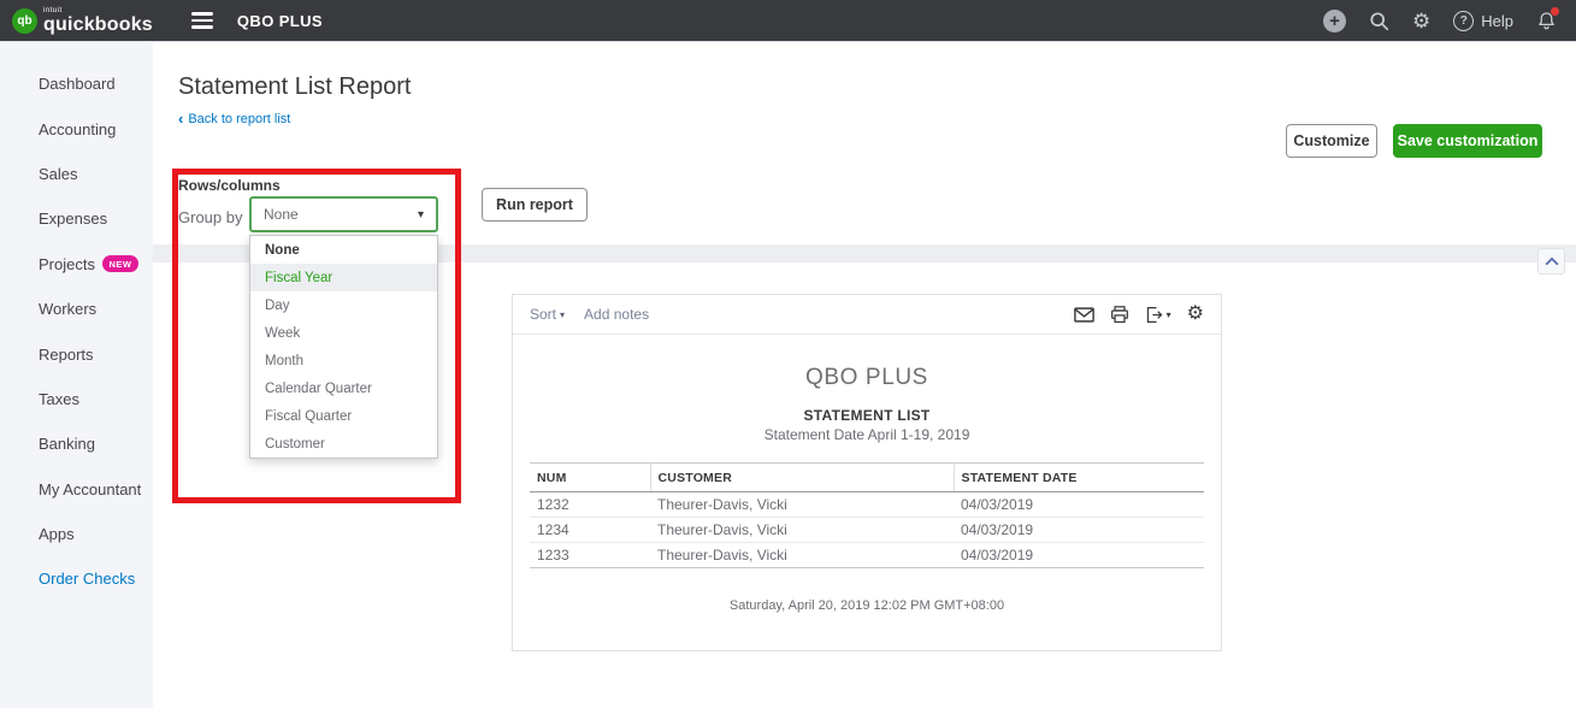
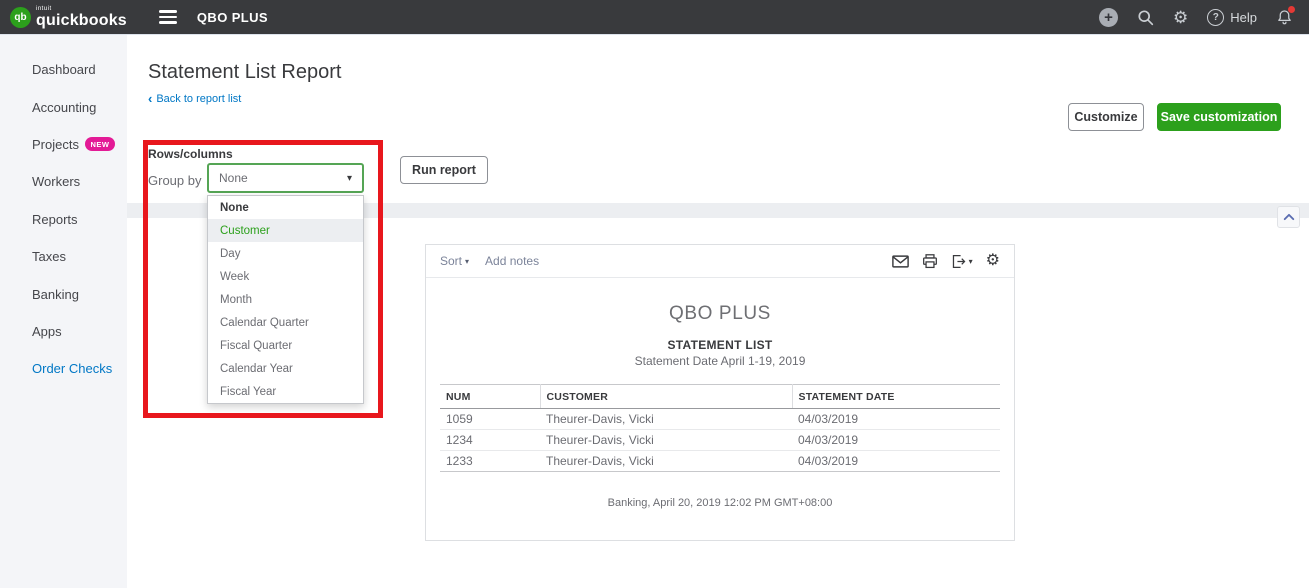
  qb
  quickbooks
  QBO PLUS
  +
  ⚙
  ?
  Help
  Dashboard
  Accounting
- Sales
- Expenses
  Projects
  NEW
  Workers
  Reports
  Taxes
  Banking
- My Accountant
  Apps
  Order Checks
  Statement List Report
  ‹
  Back to report list
  Customize
  Save customization
  Rows/columns
  Group by
  None
  ▾
  Run report
  None
- Fiscal Year
+ Customer
  Day
  Week
  Month
  Calendar Quarter
  Fiscal Quarter
+ Calendar Year
- Customer
+ Fiscal Year
  Sort
  ▾
  Add notes
  ▾
  ⚙
  QBO PLUS
  STATEMENT LIST
  Statement Date April 1-19, 2019
  NUM	CUSTOMER	STATEMENT DATE
- 1232	Theurer-Davis, Vicki	04/03/2019
+ 1059	Theurer-Davis, Vicki	04/03/2019
  1234	Theurer-Davis, Vicki	04/03/2019
  1233	Theurer-Davis, Vicki	04/03/2019
- Saturday, April 20, 2019 12:02 PM GMT+08:00
+ Banking, April 20, 2019 12:02 PM GMT+08:00
